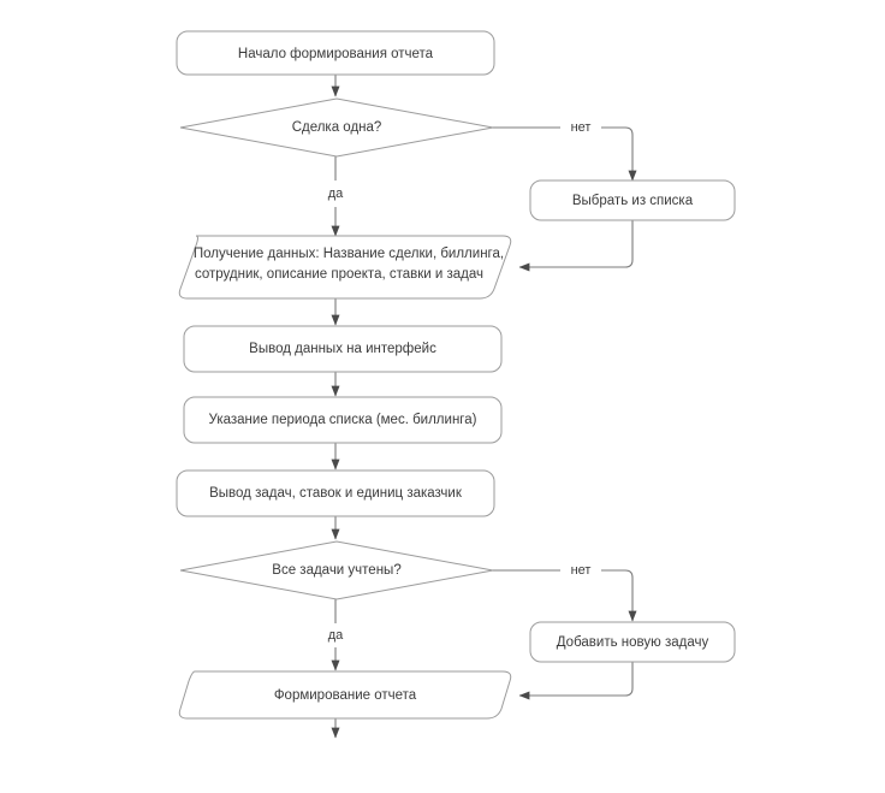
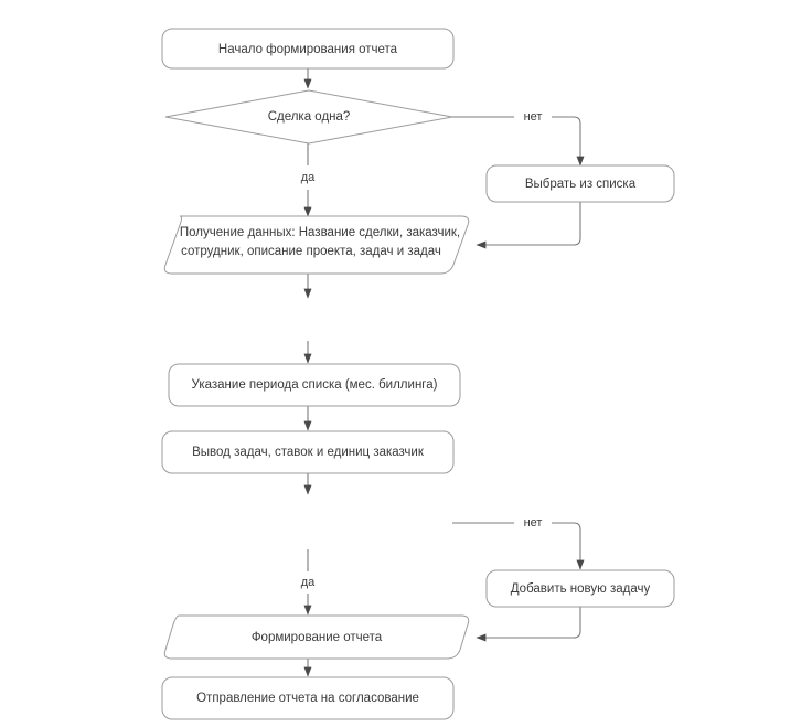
  Начало формирования отчета
  Сделка одна?
  нет
  да
  Выбрать из списка
- Получение данных: Название сделки, биллинга,
+ Получение данных: Название сделки, заказчик,
- сотрудник, описание проекта, ставки и задач
+ сотрудник, описание проекта, задач и задач
- Вывод данных на интерфейс
  Указание периода списка (мес. биллинга)
  Вывод задач, ставок и единиц заказчик
- Все задачи учтены?
  нет
  да
  Добавить новую задачу
  Формирование отчета
+ Отправление отчета на согласование
